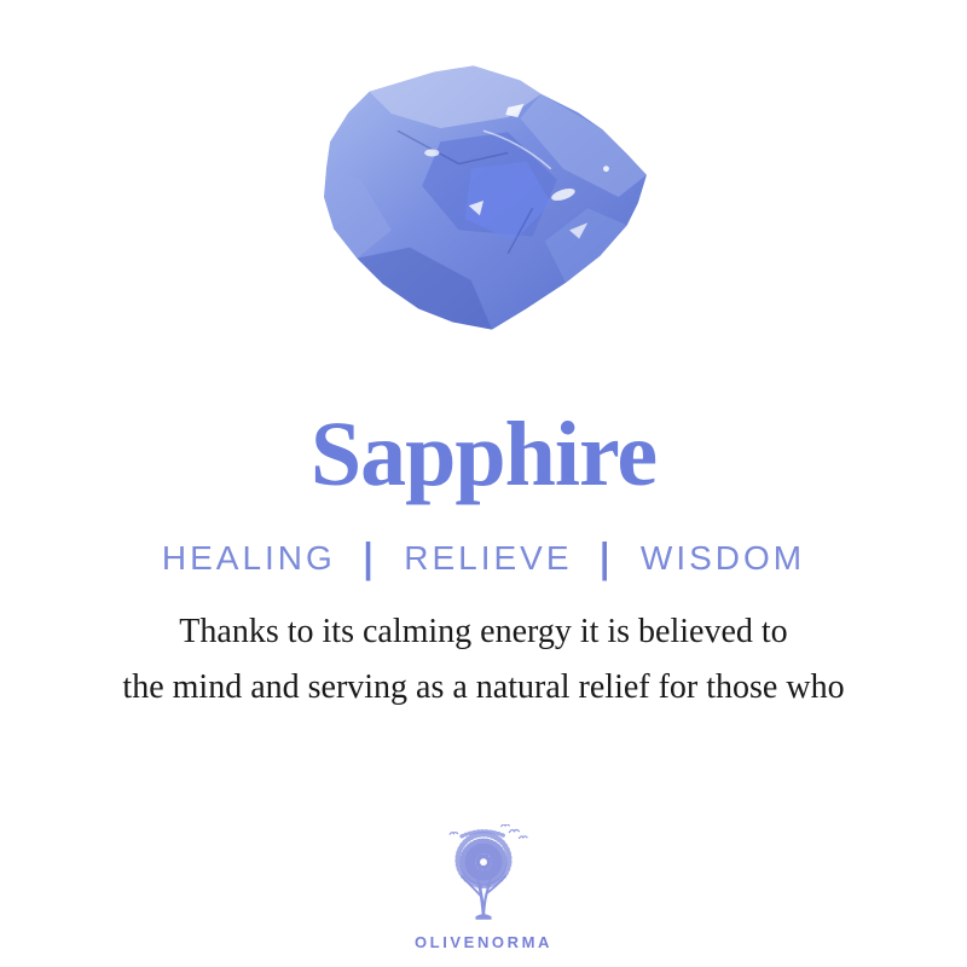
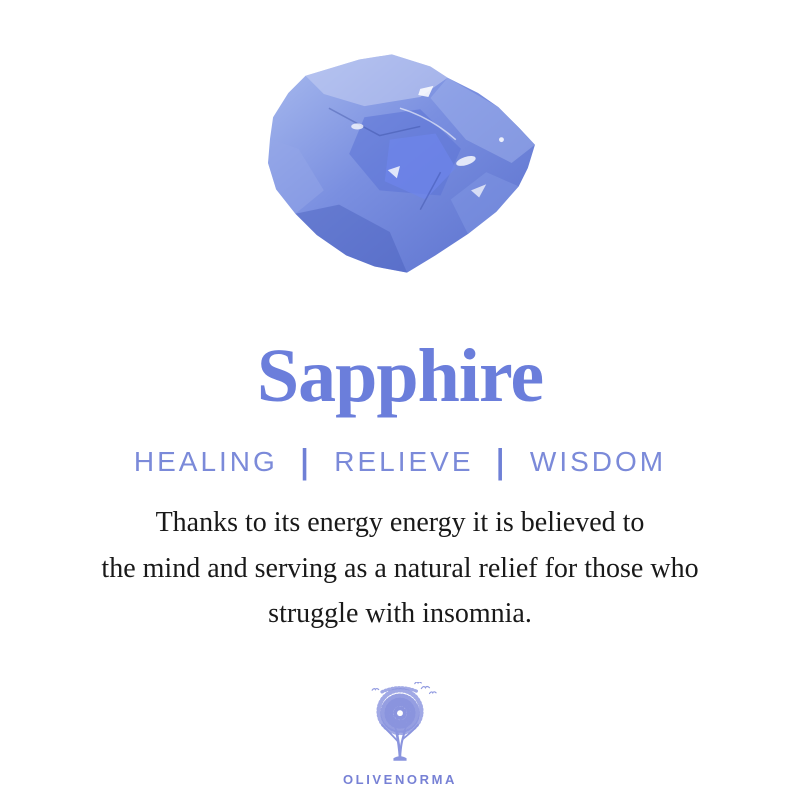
  Sapphire
  HEALING | RELIEVE | WISDOM
- Thanks to its calming energy it is believed to
+ Thanks to its energy energy it is believed to
  the mind and serving as a natural relief for those who
+ struggle with insomnia.
  OLIVENORMA
